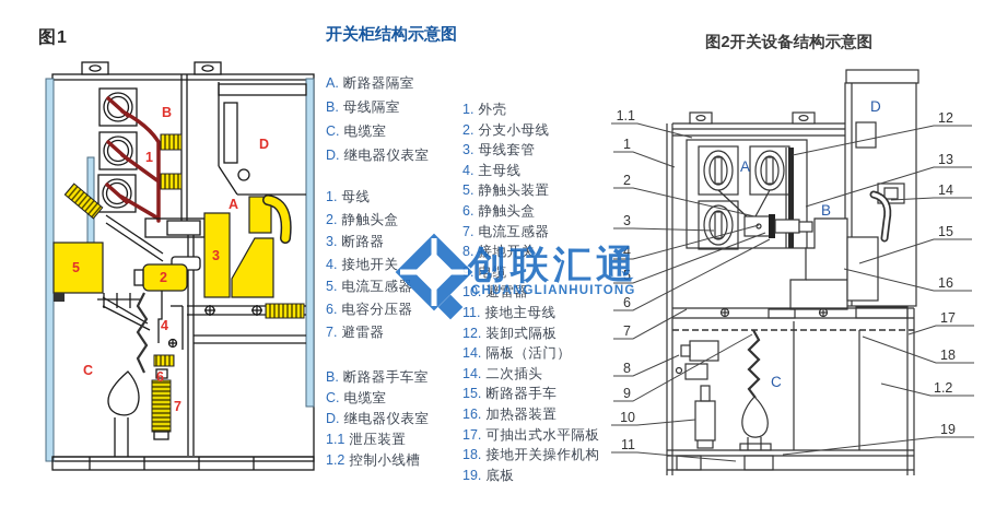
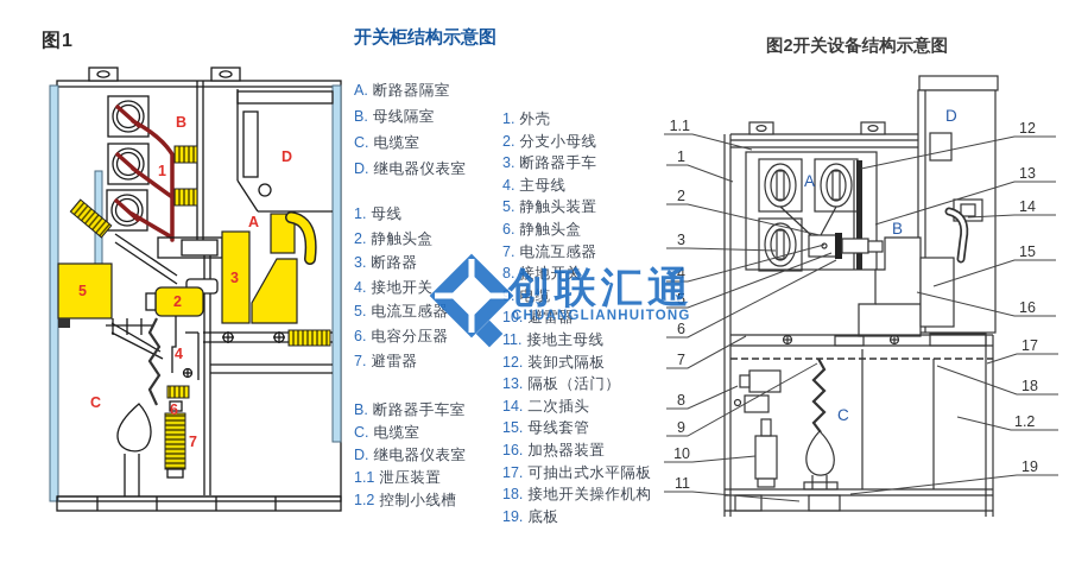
  图1
  B
  1
  D
  A
  3
  2
  5
  4
  C
  6
  7
  开关柜结构示意图
  A. 断路器隔室
  B. 母线隔室
  C. 电缆室
  D. 继电器仪表室
  1. 母线
  2. 静触头盒
  3. 断路器
  4. 接地开关
  5. 电流互感器
  6. 电容分压器
  7. 避雷器
  B. 断路器手车室
  C. 电缆室
  D. 继电器仪表室
  1.1 泄压装置
  1.2 控制小线槽
  1. 外壳
  2. 分支小母线
- 3. 母线套管
+ 3. 断路器手车
  4. 主母线
  5. 静触头装置
  6. 静触头盒
  7. 电流互感器
  8. 接地开关
  9. 电缆
  10. 避雷器
  11. 接地主母线
  12. 装卸式隔板
- 14. 隔板（活门）
+ 13. 隔板（活门）
  14. 二次插头
- 15. 断路器手车
+ 15. 母线套管
  16. 加热器装置
  17. 可抽出式水平隔板
  18. 接地开关操作机构
  19. 底板
  图2开关设备结构示意图
  A
  B
  C
  D
  1.1
  1
  2
  3
  4
  5
  6
  7
  8
  9
  10
  11
  12
  13
  14
  15
  16
  17
  18
  1.2
  19
  创联汇通
  CHUANGLIANHUITONG
